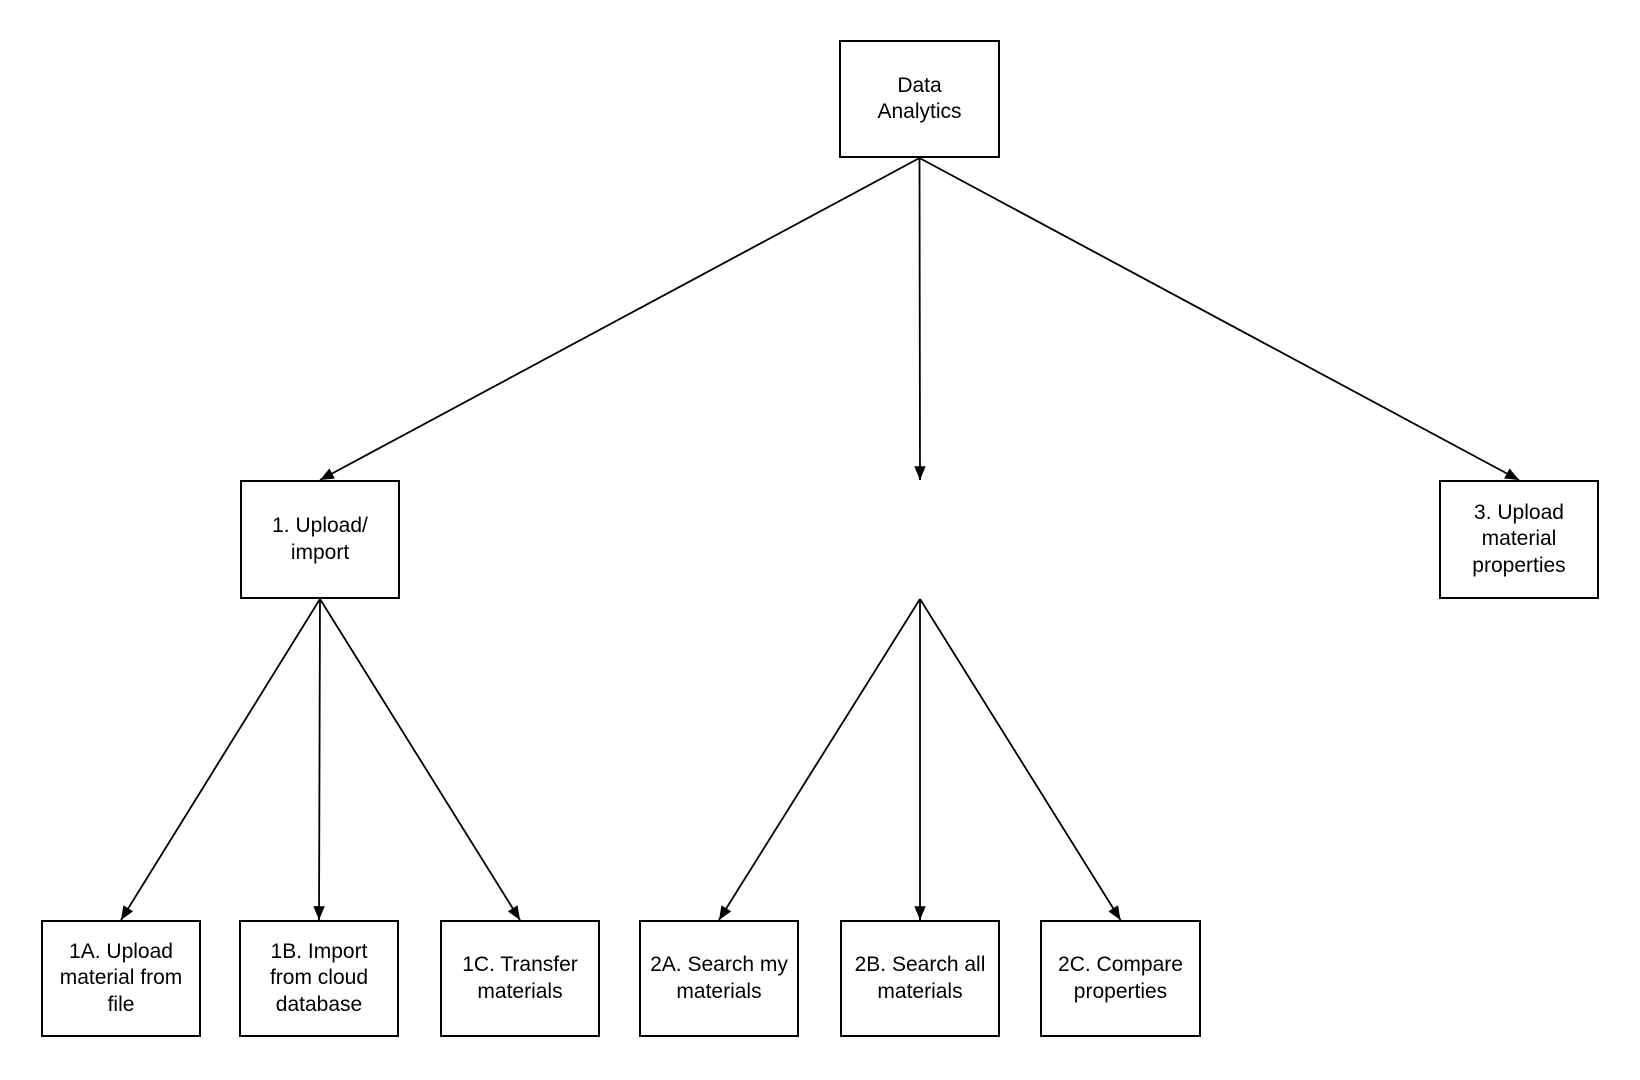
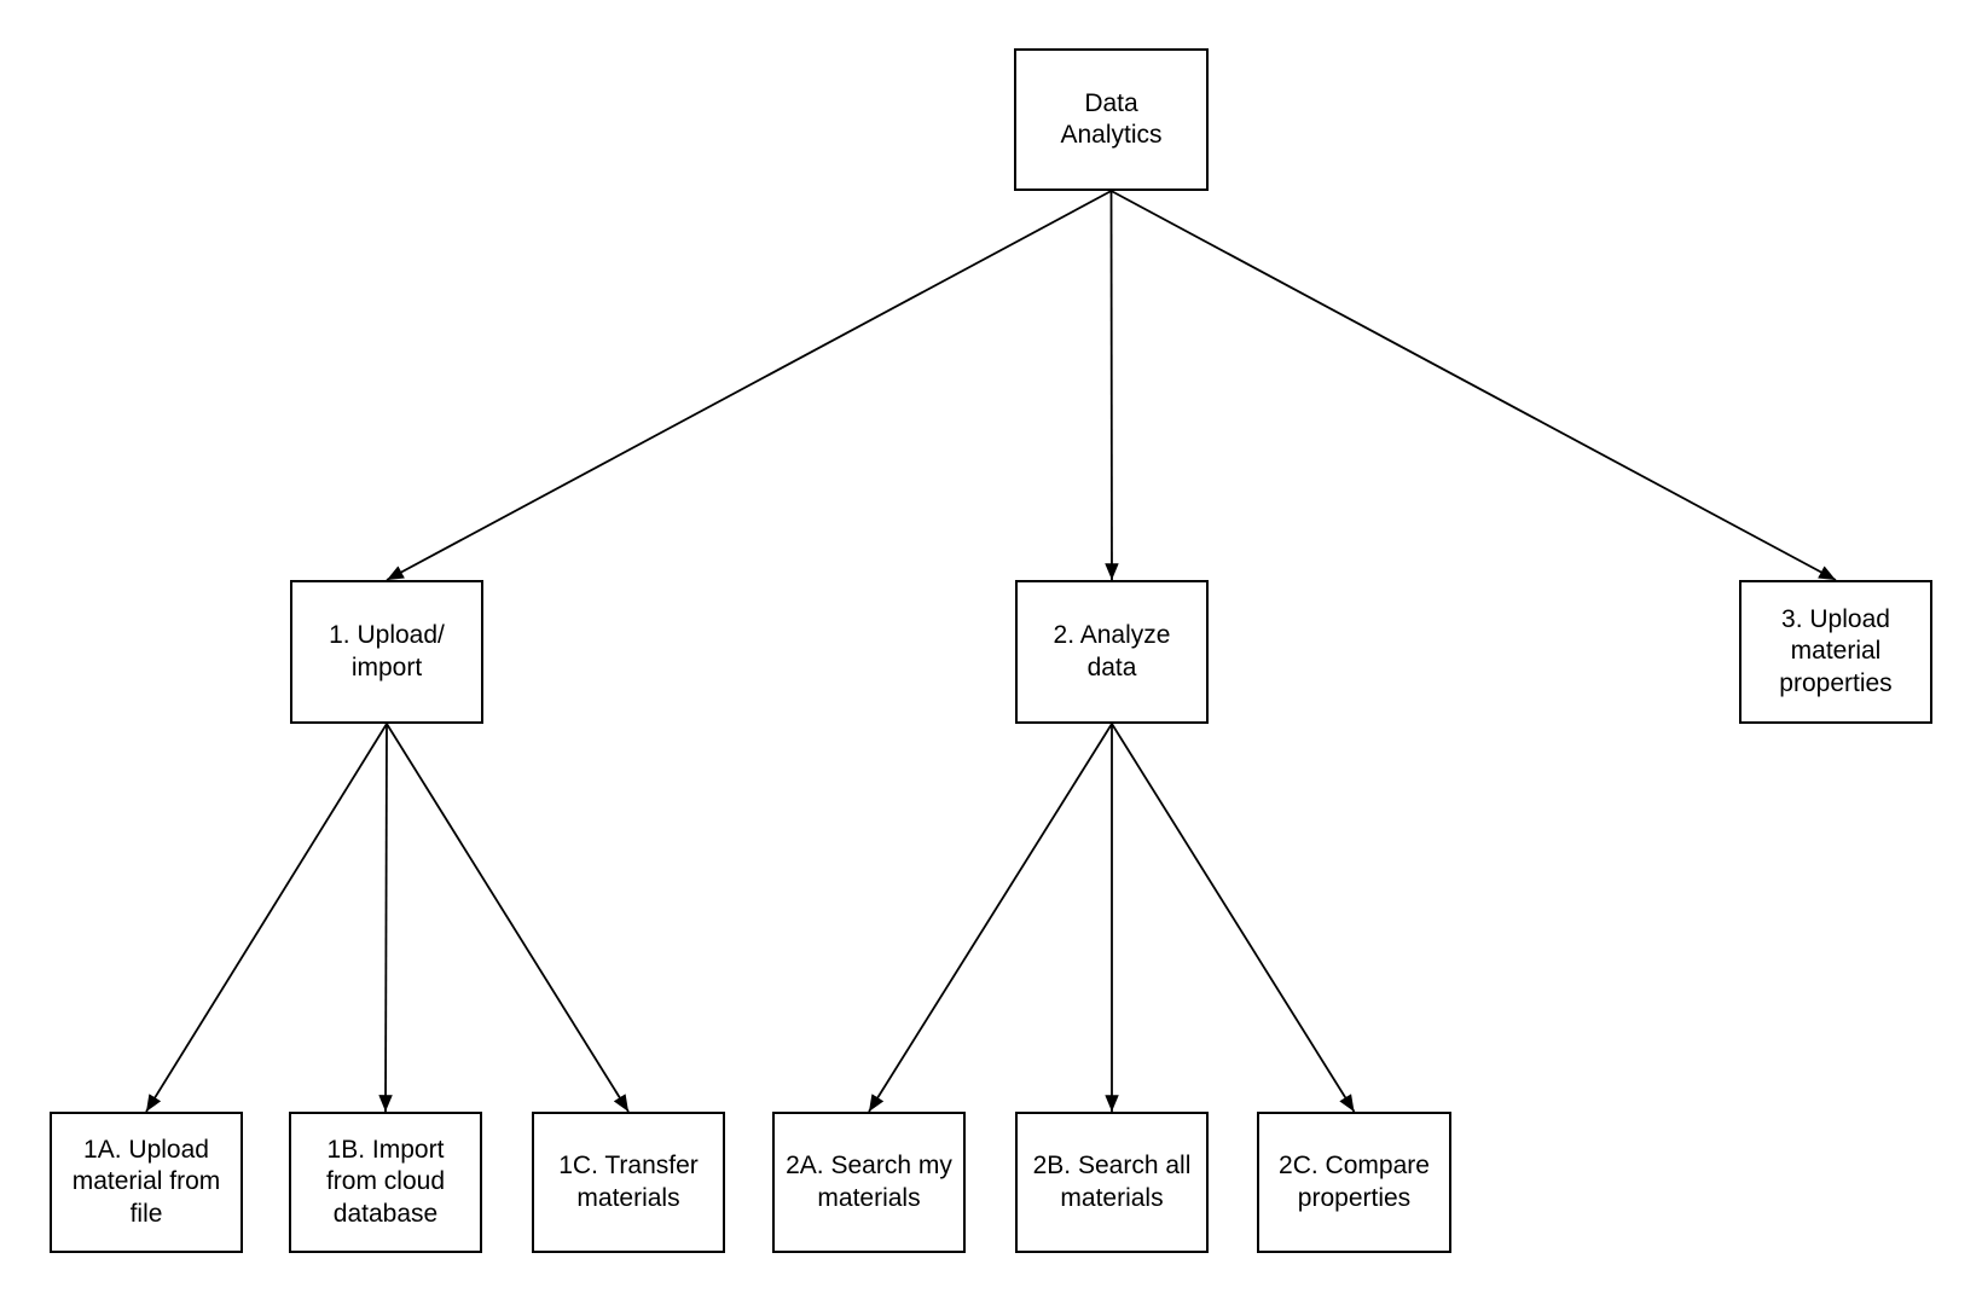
  Data
  Analytics
  1. Upload/
  import
+ 2. Analyze
+ data
  3. Upload
  material
  properties
  1A. Upload
  material from
  file
  1B. Import
  from cloud
  database
  1C. Transfer
  materials
  2A. Search my
  materials
  2B. Search all
  materials
  2C. Compare
  properties
